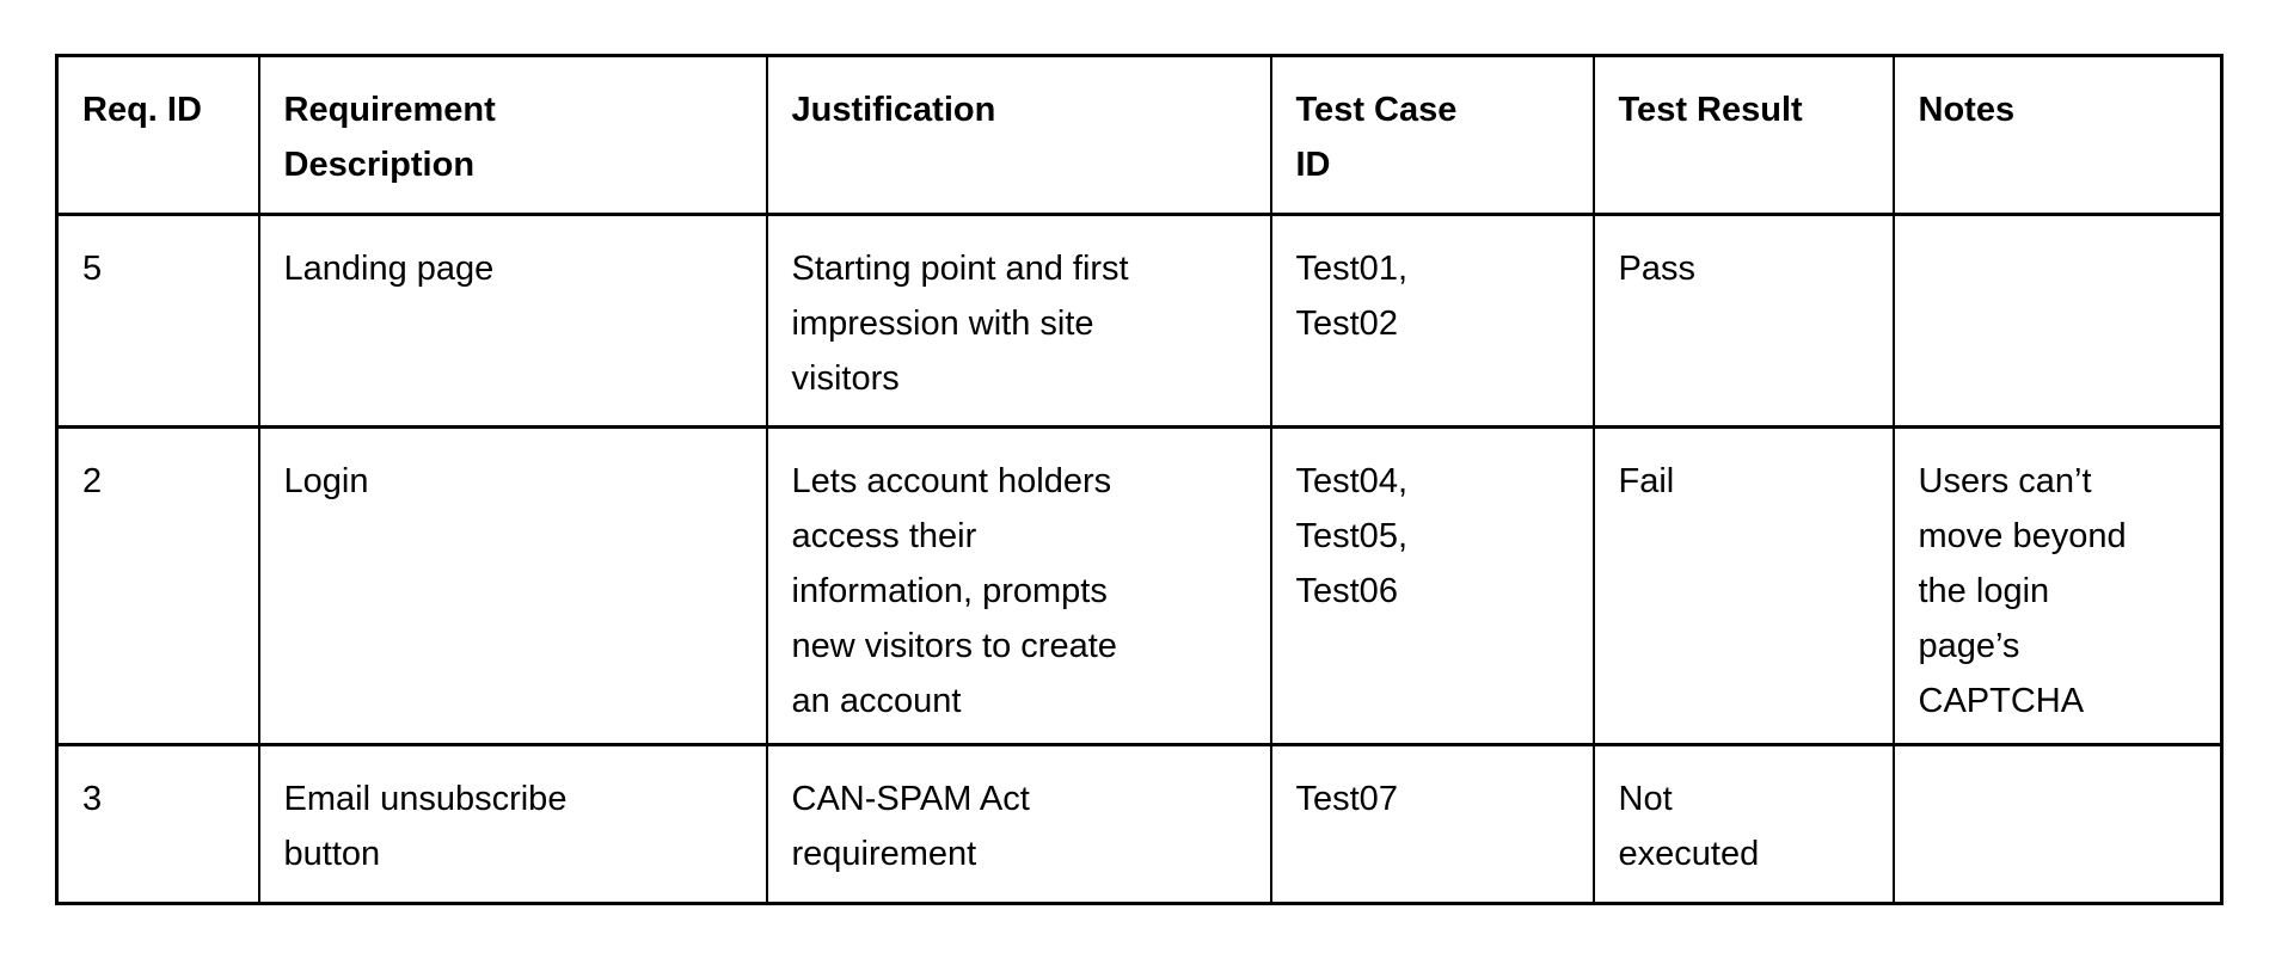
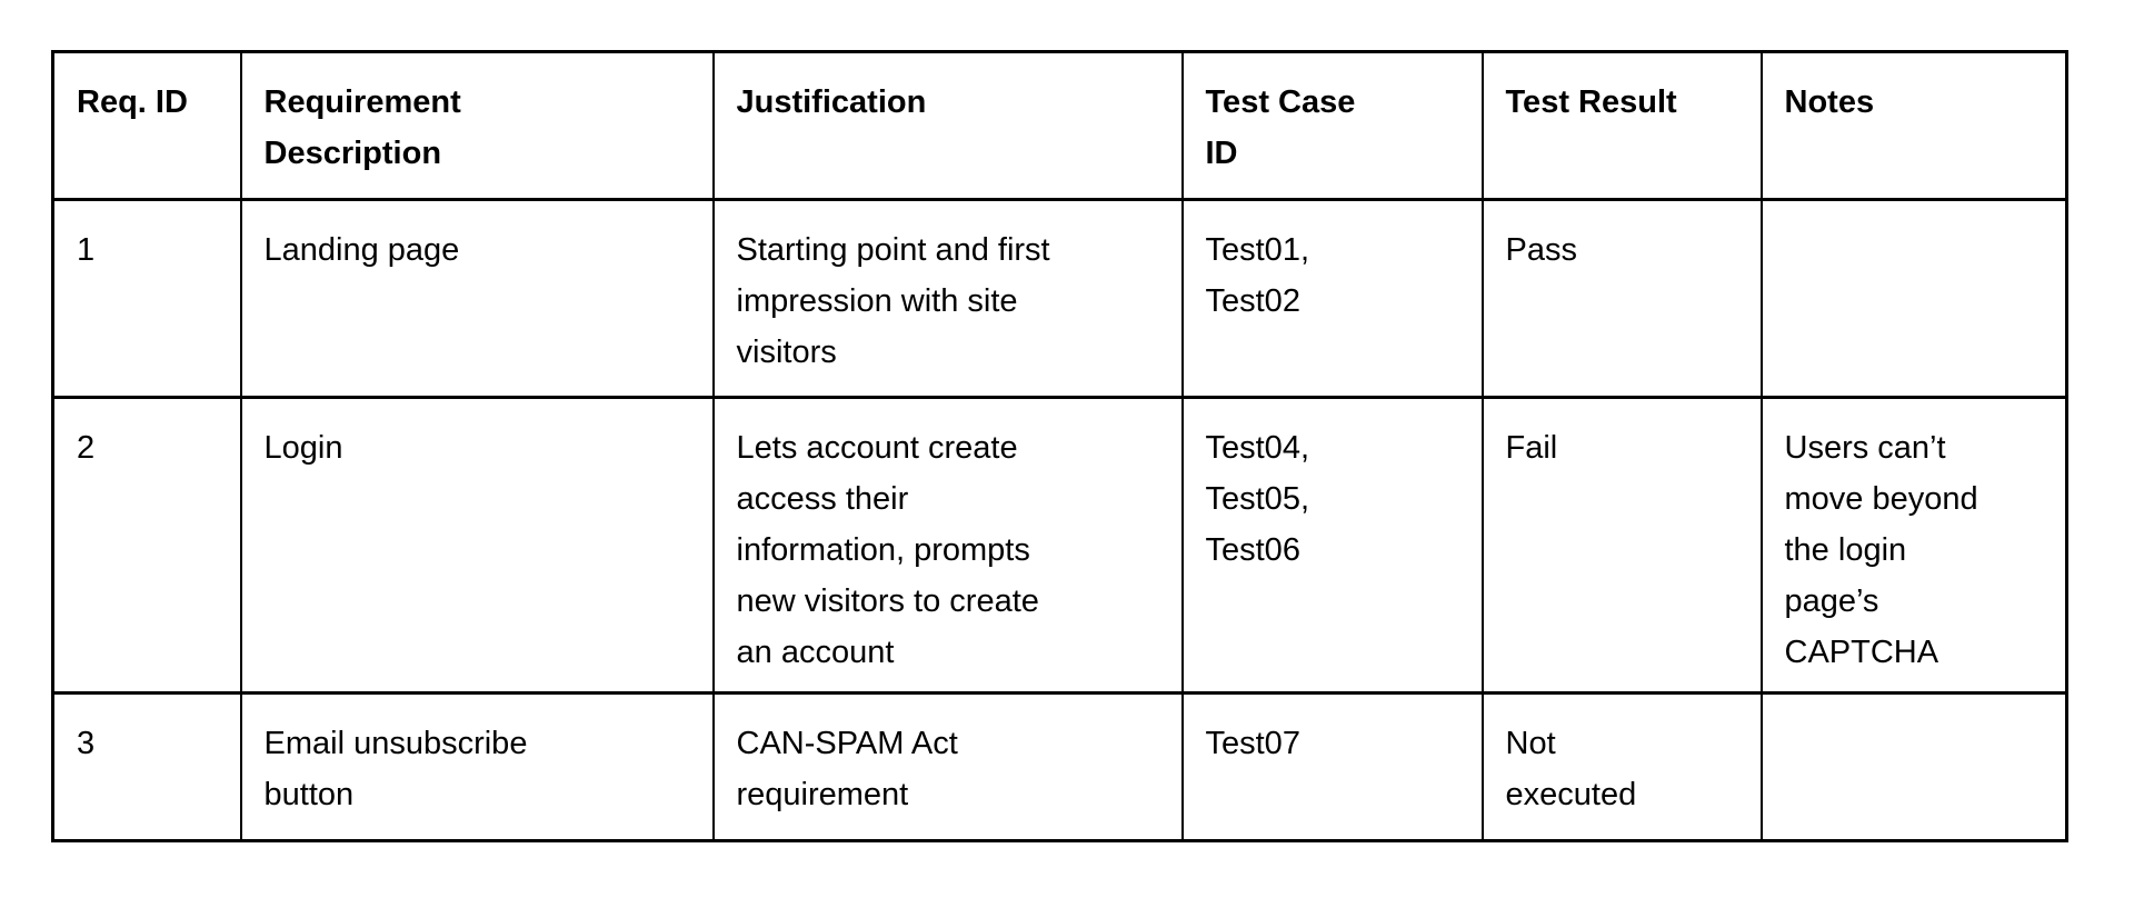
  Req. ID	Requirement Description	Justification	Test Case ID	Test Result	Notes
- 5	Landing page	Starting point and first impression with site visitors	Test01, Test02	Pass
+ 1	Landing page	Starting point and first impression with site visitors	Test01, Test02	Pass
- 2	Login	Lets account holders access their information, prompts new visitors to create an account	Test04, Test05, Test06	Fail	Users can’t move beyond the login page’s CAPTCHA
+ 2	Login	Lets account create access their information, prompts new visitors to create an account	Test04, Test05, Test06	Fail	Users can’t move beyond the login page’s CAPTCHA
  3	Email unsubscribe button	CAN-SPAM Act requirement	Test07	Not executed
